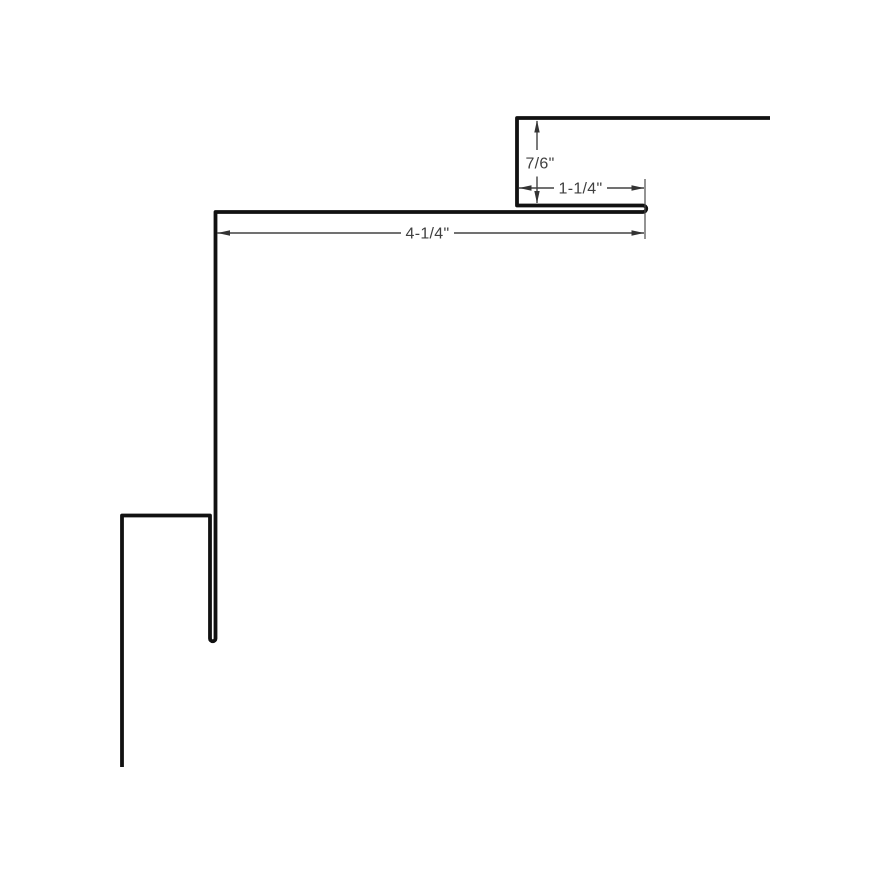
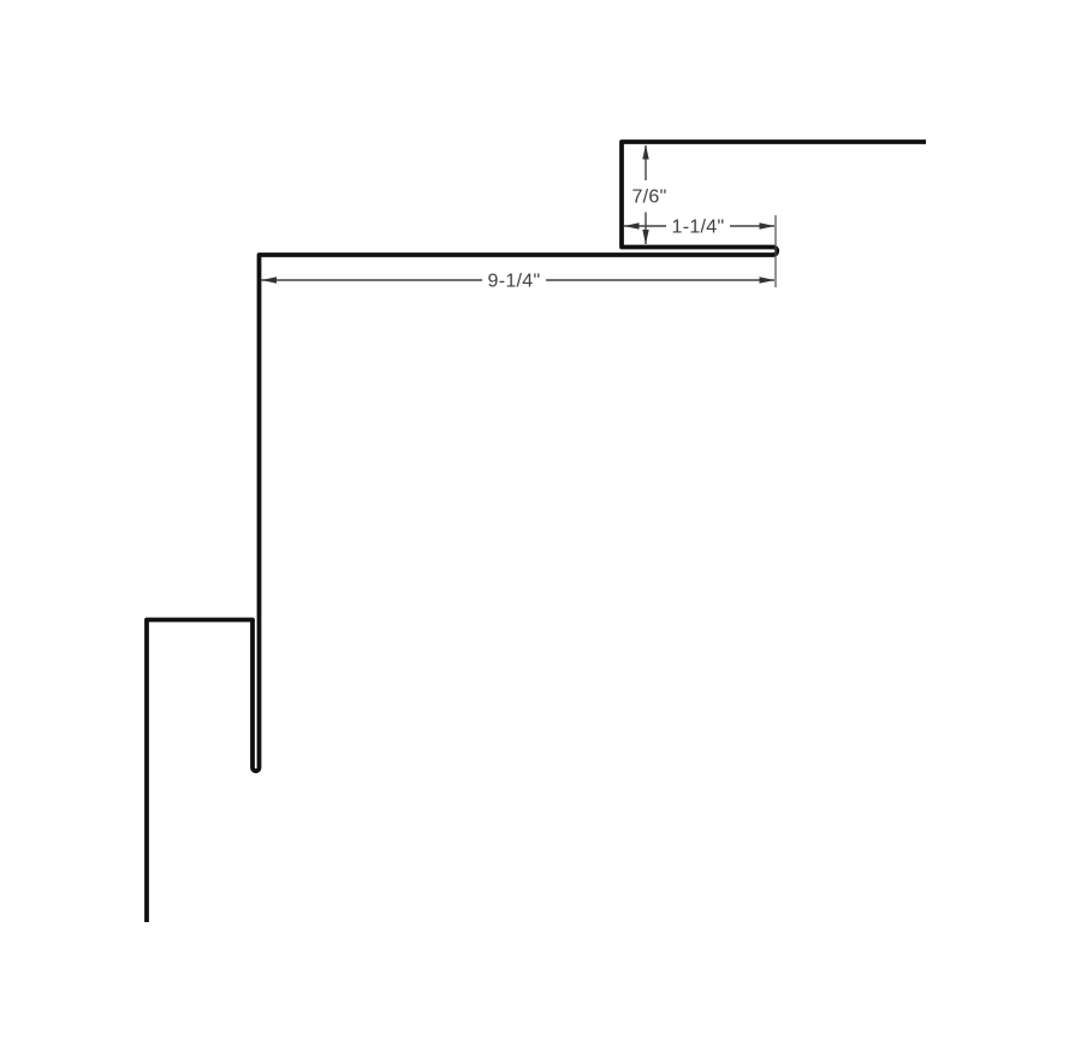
  7/6"
  1-1/4"
- 4-1/4"
+ 9-1/4"
